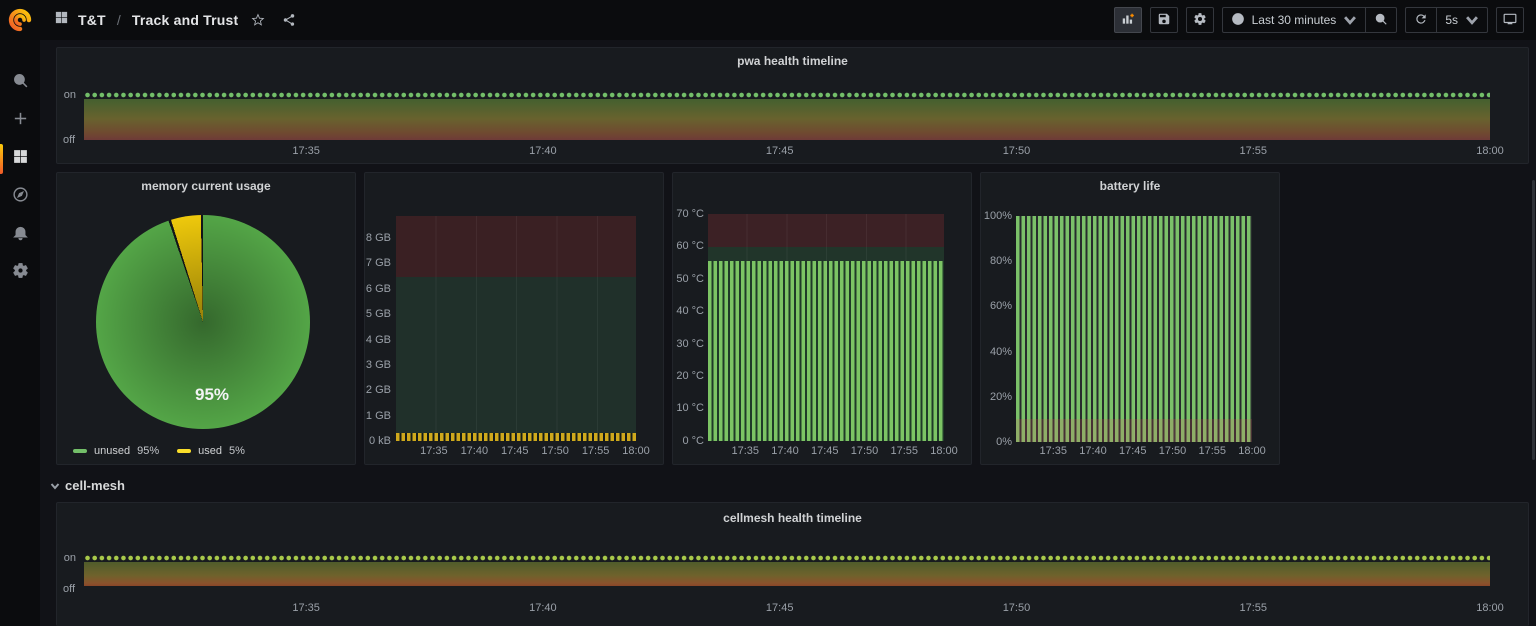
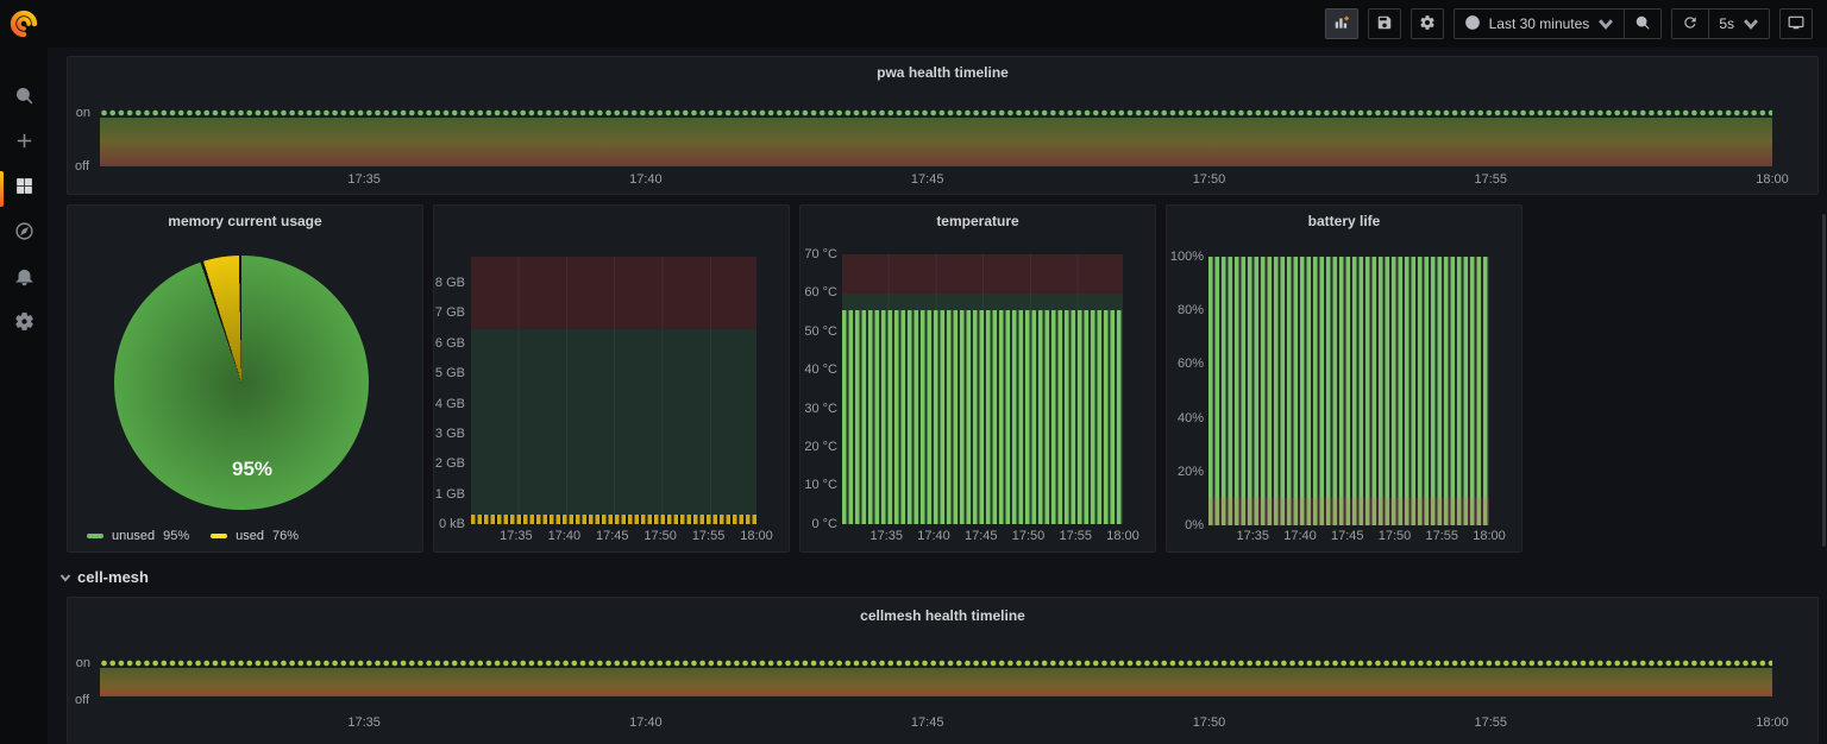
- T&T
- /
- Track and Trust
  Last 30 minutes
  5s
  pwa health timeline
  on
  off
  17:35
  17:40
  17:45
  17:50
  17:55
  18:00
  memory current usage
  95%
  unused
  95%
  used
- 5%
+ 76%
  8 GB
  7 GB
  6 GB
  5 GB
  4 GB
  3 GB
  2 GB
  1 GB
  0 kB
  17:35
  17:40
  17:45
  17:50
  17:55
  18:00
+ temperature
  70 °C
  60 °C
  50 °C
  40 °C
  30 °C
  20 °C
  10 °C
  0 °C
  17:35
  17:40
  17:45
  17:50
  17:55
  18:00
  battery life
  100%
  80%
  60%
  40%
  20%
  0%
  17:35
  17:40
  17:45
  17:50
  17:55
  18:00
  cell-mesh
  cellmesh health timeline
  on
  off
  17:35
  17:40
  17:45
  17:50
  17:55
  18:00
